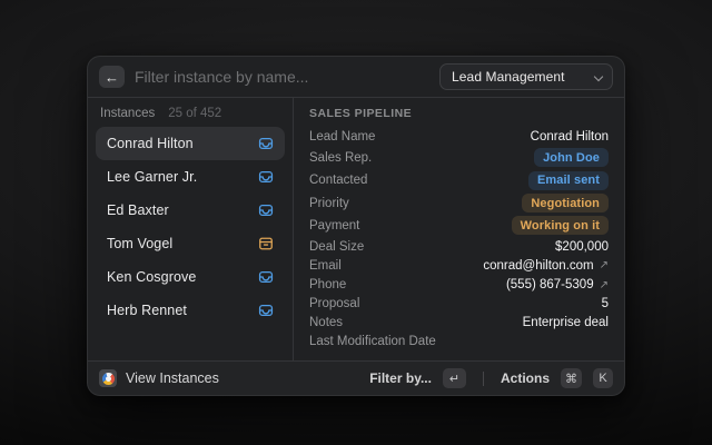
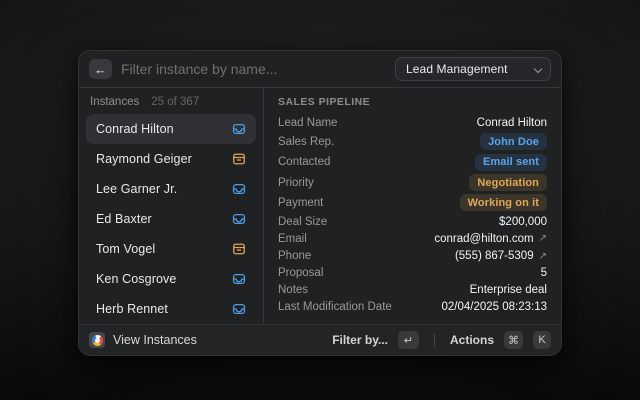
  ←
  Filter instance by name...
  Lead Management
  Instances
- 25 of 452
+ 25 of 367
  Conrad Hilton
+ Raymond Geiger
  Lee Garner Jr.
  Ed Baxter
  Tom Vogel
  Ken Cosgrove
  Herb Rennet
  SALES PIPELINE
  Lead Name
  Conrad Hilton
  Sales Rep.
  John Doe
  Contacted
  Email sent
  Priority
  Negotiation
  Payment
  Working on it
  Deal Size
  $200,000
  Email
  conrad@hilton.com
  ↗
  Phone
  (555) 867-5309
  ↗
  Proposal
  5
  Notes
  Enterprise deal
  Last Modification Date
+ 02/04/2025 08:23:13
  View Instances
  Filter by...
  ↵
  Actions
  ⌘
  K
